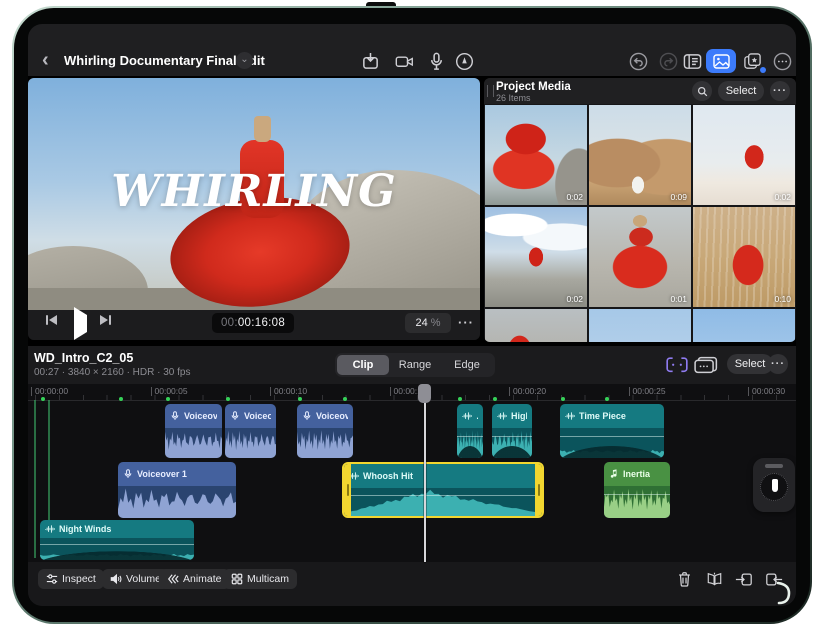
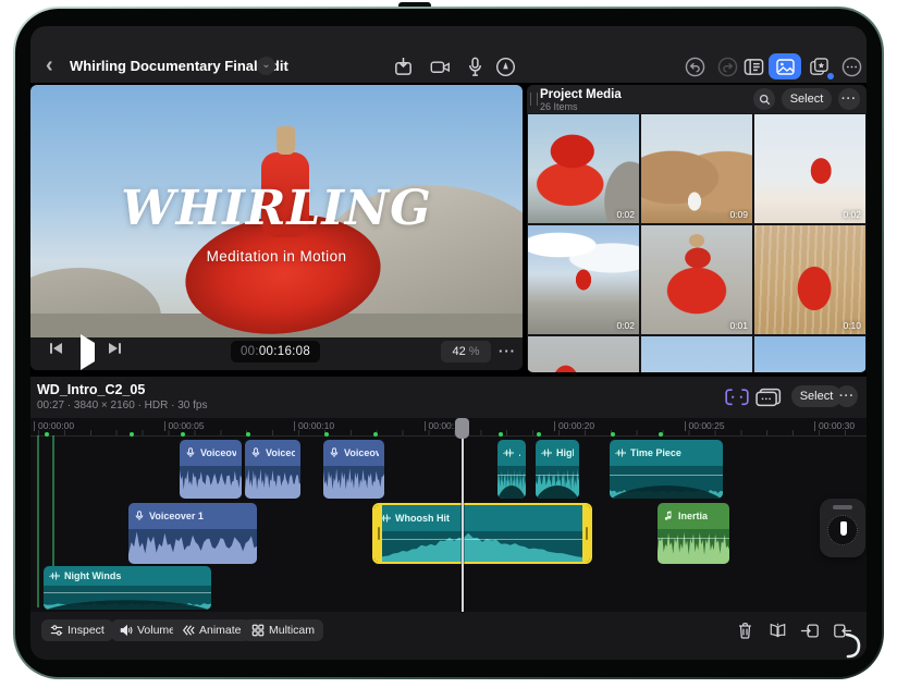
  ‹
  Whirling Documentary Finalit
  ⌄
  WHIRLING
+ Meditation in Motion
  00:00:16:08
- 24 %
+ 42 %
  ···
  Project Media
  26 Items
  Select
  ···
  0:02
  0:09
  0:02
  0:02
  0:01
  0:10
  WD_Intro_C2_05
  00:27 · 3840 × 2160 · HDR · 30 fps
- Clip
- Range
- Edge
  Select
  ···
  00:00:00
  00:00:05
  00:00:10
  00:00:
  00:00:20
  00:00:25
  00:00:30
  Voiceov
  Voiceov
  Time Piece
  Voiceover 1
  Whoosh Hit
  Inertia
  Night Winds
  Inspect
  Volum
  Animate
  Multicam
